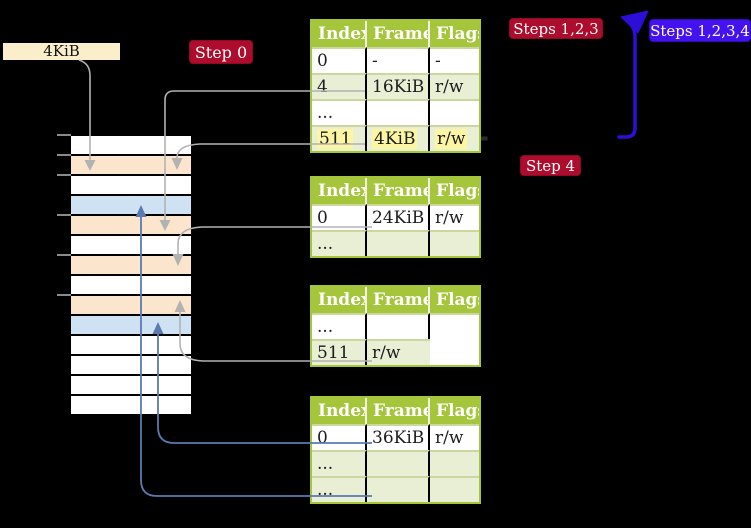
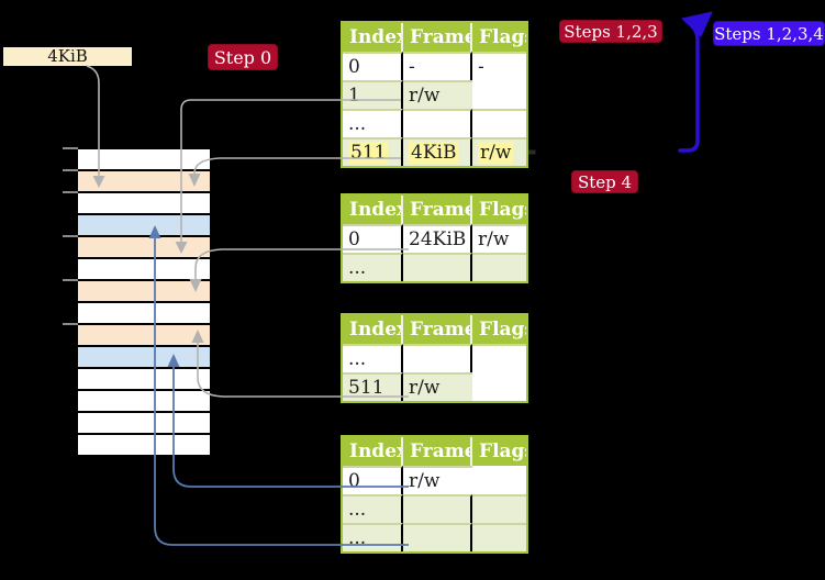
  4KiB
  Step 0
  Steps 1,2,3
  Steps 1,2,3,4
  Step 4
  Inde
  Frame
  Flag
  0
  -
  -
- 4
+ 1
- 16KiB
  r/w
  ...
  511
  4KiB
  r/w
  Inde
  Frame
  Flag
  0
  24KiB
  r/w
  ...
  Inde
  Frame
  Flag
  ...
  511
  r/w
  Inde
  Frame
  Flag
  0
- 36KiB
  r/w
  ...
  ...
